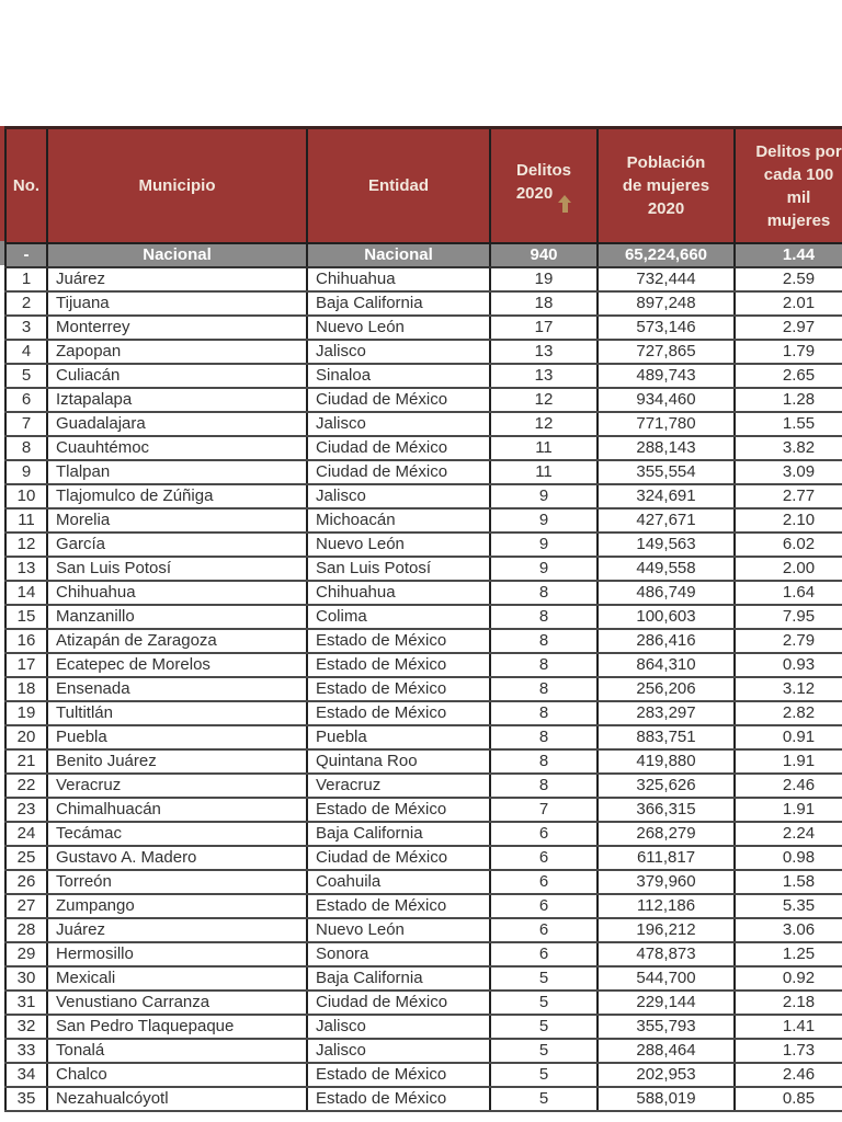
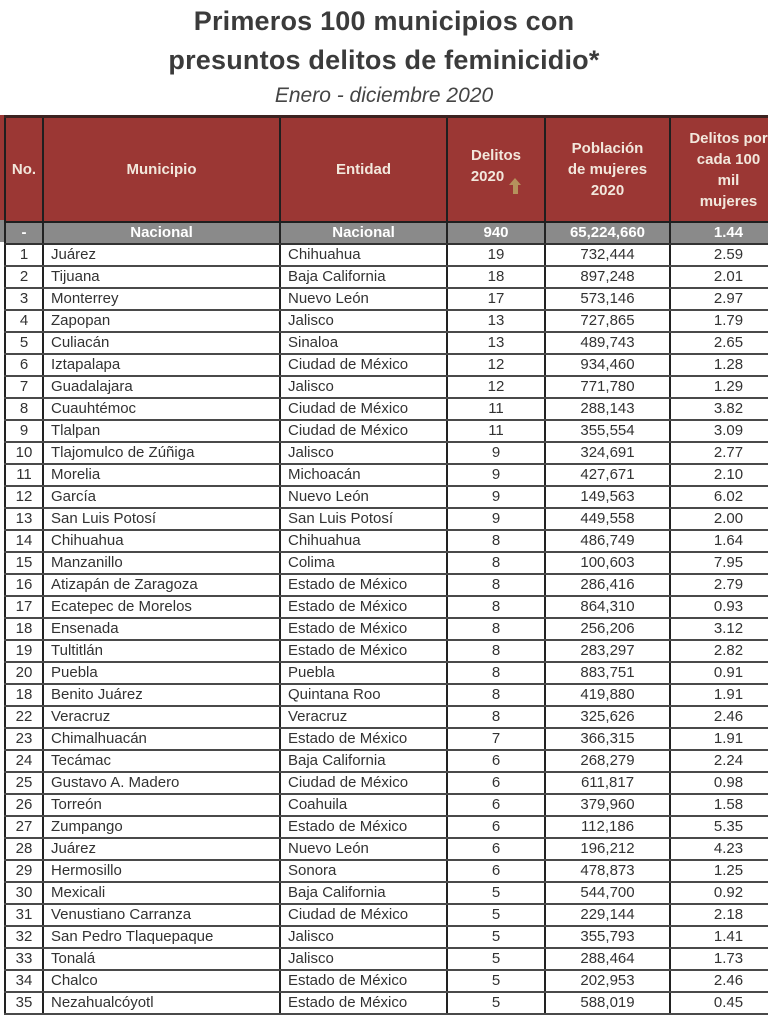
+ Primeros 100 municipios con
+ presuntos delitos de feminicidio*
+ Enero - diciembre 2020
  No.	Municipio	Entidad	Delitos 2020	Población de mujeres 2020	Delitos por cada 100 mil mujeres
  -	Nacional	Nacional	940	65,224,660	1.44
  1	Juárez	Chihuahua	19	732,444	2.59
  2	Tijuana	Baja California	18	897,248	2.01
  3	Monterrey	Nuevo León	17	573,146	2.97
  4	Zapopan	Jalisco	13	727,865	1.79
  5	Culiacán	Sinaloa	13	489,743	2.65
  6	Iztapalapa	Ciudad de México	12	934,460	1.28
- 7	Guadalajara	Jalisco	12	771,780	1.55
+ 7	Guadalajara	Jalisco	12	771,780	1.29
  8	Cuauhtémoc	Ciudad de México	11	288,143	3.82
  9	Tlalpan	Ciudad de México	11	355,554	3.09
  10	Tlajomulco de Zúñiga	Jalisco	9	324,691	2.77
  11	Morelia	Michoacán	9	427,671	2.10
  12	García	Nuevo León	9	149,563	6.02
  13	San Luis Potosí	San Luis Potosí	9	449,558	2.00
  14	Chihuahua	Chihuahua	8	486,749	1.64
  15	Manzanillo	Colima	8	100,603	7.95
  16	Atizapán de Zaragoza	Estado de México	8	286,416	2.79
  17	Ecatepec de Morelos	Estado de México	8	864,310	0.93
  18	Ensenada	Estado de México	8	256,206	3.12
  19	Tultitlán	Estado de México	8	283,297	2.82
  20	Puebla	Puebla	8	883,751	0.91
- 21	Benito Juárez	Quintana Roo	8	419,880	1.91
+ 18	Benito Juárez	Quintana Roo	8	419,880	1.91
  22	Veracruz	Veracruz	8	325,626	2.46
  23	Chimalhuacán	Estado de México	7	366,315	1.91
  24	Tecámac	Baja California	6	268,279	2.24
  25	Gustavo A. Madero	Ciudad de México	6	611,817	0.98
  26	Torreón	Coahuila	6	379,960	1.58
  27	Zumpango	Estado de México	6	112,186	5.35
- 28	Juárez	Nuevo León	6	196,212	3.06
+ 28	Juárez	Nuevo León	6	196,212	4.23
  29	Hermosillo	Sonora	6	478,873	1.25
  30	Mexicali	Baja California	5	544,700	0.92
  31	Venustiano Carranza	Ciudad de México	5	229,144	2.18
  32	San Pedro Tlaquepaque	Jalisco	5	355,793	1.41
  33	Tonalá	Jalisco	5	288,464	1.73
  34	Chalco	Estado de México	5	202,953	2.46
- 35	Nezahualcóyotl	Estado de México	5	588,019	0.85
+ 35	Nezahualcóyotl	Estado de México	5	588,019	0.45
